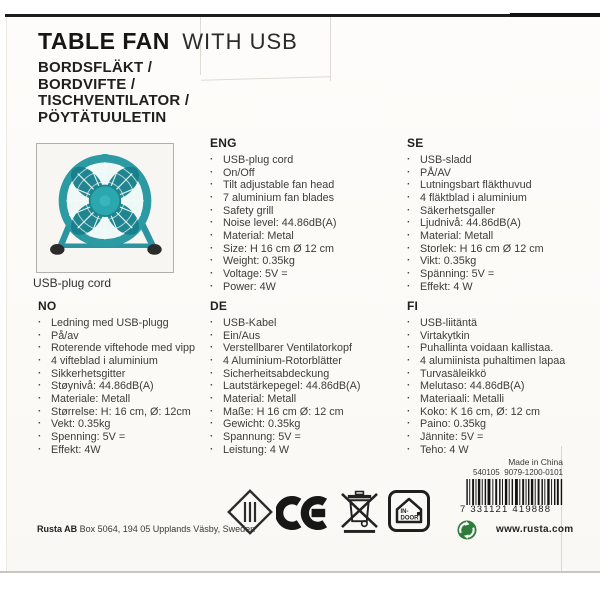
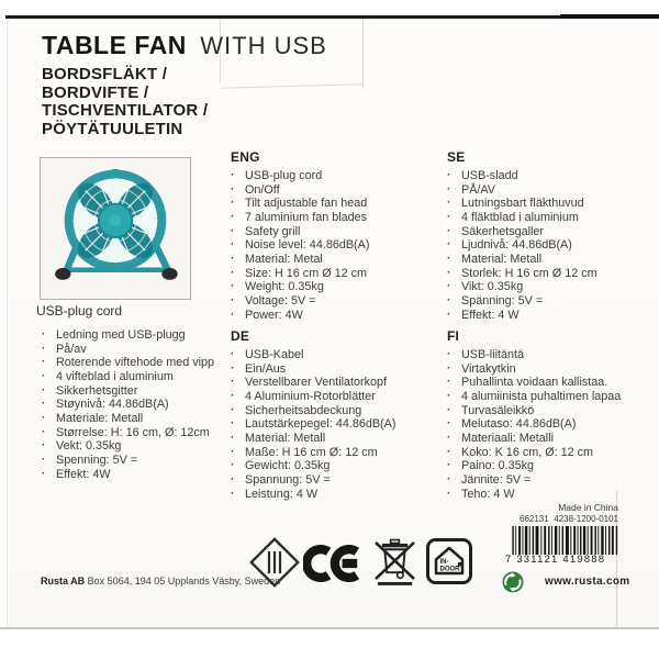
  TABLE FAN WITH USB
  BORDSFLÄKT /
  BORDVIFTE /
  TISCHVENTILATOR /
  PÖYTÄTUULETIN
  USB-plug cord
  ENG
  ·
  USB-plug cord
  ·
  On/Off
  ·
  Tilt adjustable fan head
  ·
  7 aluminium fan blades
  ·
  Safety grill
  ·
  Noise level: 44.86dB(A)
  ·
  Material: Metal
  ·
  Size: H 16 cm Ø 12 cm
  ·
  Weight: 0.35kg
  ·
  Voltage: 5V =
  ·
  Power: 4W
  SE
  ·
  USB-sladd
  ·
  PÅ/AV
  ·
  Lutningsbart fläkthuvud
  ·
  4 fläktblad i aluminium
  ·
  Säkerhetsgaller
  ·
  Ljudnivå: 44.86dB(A)
  ·
  Material: Metall
  ·
  Storlek: H 16 cm Ø 12 cm
  ·
  Vikt: 0.35kg
  ·
  Spänning: 5V =
  ·
  Effekt: 4 W
- NO
  ·
  Ledning med USB-plugg
  ·
  På/av
  ·
  Roterende viftehode med vipp
  ·
  4 vifteblad i aluminium
  ·
  Sikkerhetsgitter
  ·
  Støynivå: 44.86dB(A)
  ·
  Materiale: Metall
  ·
  Størrelse: H: 16 cm, Ø: 12cm
  ·
  Vekt: 0.35kg
  ·
  Spenning: 5V =
  ·
  Effekt: 4W
  DE
  ·
  USB-Kabel
  ·
  Ein/Aus
  ·
  Verstellbarer Ventilatorkopf
  ·
  4 Aluminium-Rotorblätter
  ·
  Sicherheitsabdeckung
  ·
  Lautstärkepegel: 44.86dB(A)
  ·
  Material: Metall
  ·
  Maße: H 16 cm Ø: 12 cm
  ·
  Gewicht: 0.35kg
  ·
  Spannung: 5V =
  ·
  Leistung: 4 W
  FI
  ·
  USB-liitäntä
  ·
  Virtakytkin
  ·
  Puhallinta voidaan kallistaa.
  ·
  4 alumiinista puhaltimen lapaa
  ·
  Turvasäleikkö
  ·
  Melutaso: 44.86dB(A)
  ·
  Materiaali: Metalli
  ·
  Koko: K 16 cm, Ø: 12 cm
  ·
  Paino: 0.35kg
  ·
  Jännite: 5V =
  ·
  Teho: 4 W
  Rusta AB Box 5064, 194 05 Upplands Väsby, Swede
  Made in China
- 540105
+ 662131
- 9079-1200-0101
+ 4238-1200-0101
  7 331121 419888
  www.rusta.com
